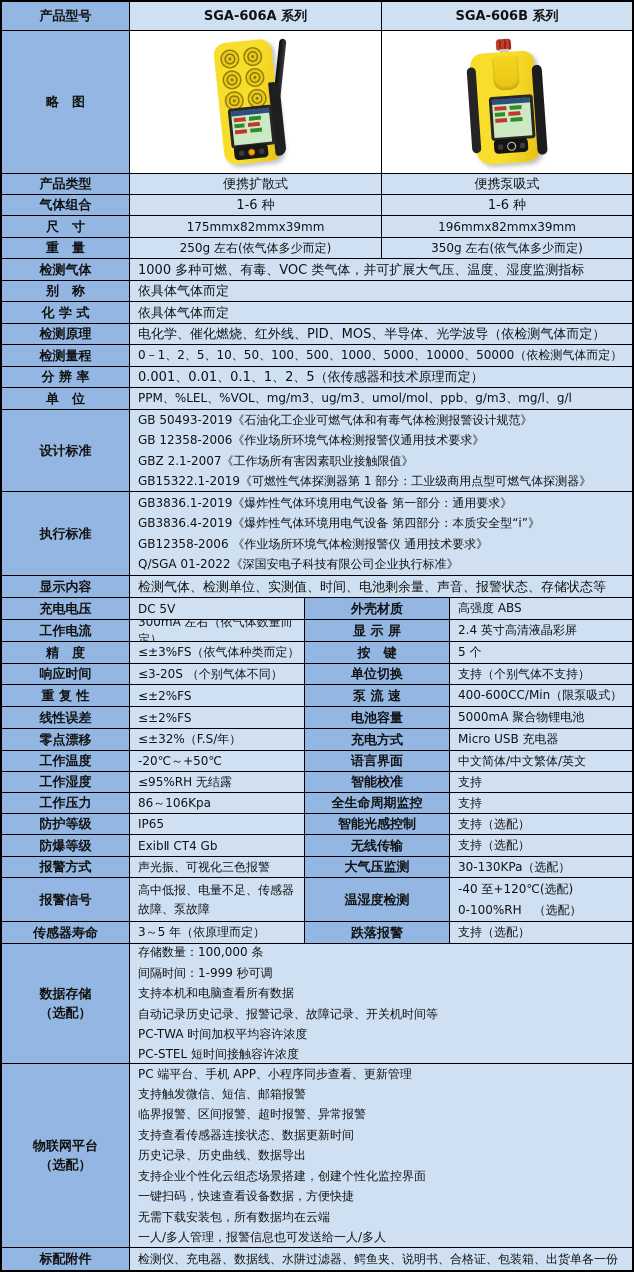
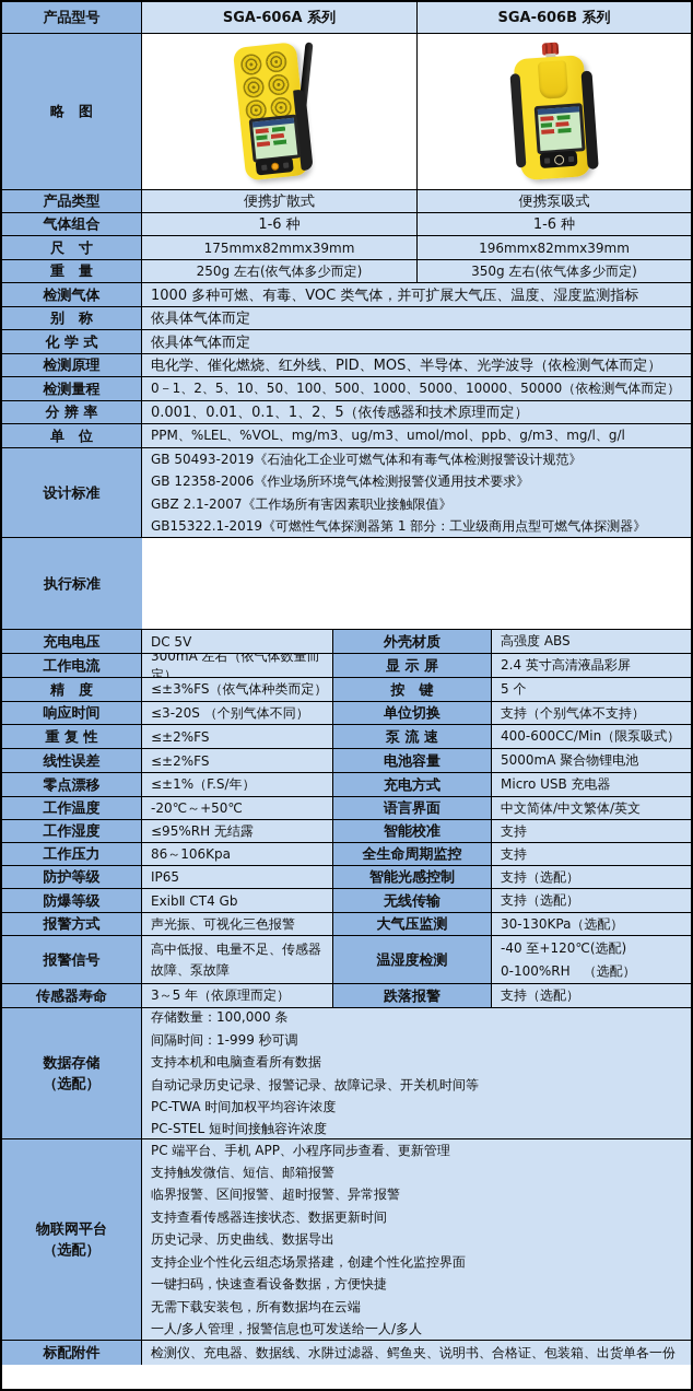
  产品型号
  SGA-606A 系列
  SGA-606B 系列
  略 图
  产品类型
  便携扩散式
  便携泵吸式
  气体组合
  1-6 种
  1-6 种
  尺 寸
  175mmx82mmx39mm
  196mmx82mmx39mm
  重 量
  250g 左右(依气体多少而定)
  350g 左右(依气体多少而定)
  检测气体
  1000 多种可燃、有毒、VOC 类气体，并可扩展大气压、温度、湿度监测指标
  别 称
  依具体气体而定
  化 学 式
  依具体气体而定
  检测原理
  电化学、催化燃烧、红外线、PID、MOS、半导体、光学波导（依检测气体而定）
  检测量程
  0－1、2、5、10、50、100、500、1000、5000、10000、50000（依检测气体而定）
  分 辨 率
  0.001、0.01、0.1、1、2、5（依传感器和技术原理而定）
  单 位
  PPM、%LEL、%VOL、mg/m3、ug/m3、umol/mol、ppb、g/m3、mg/l、g/l
  设计标准
  GB 50493-2019《石油化工企业可燃气体和有毒气体检测报警设计规范》
  GB 12358-2006《作业场所环境气体检测报警仪通用技术要求》
  GBZ 2.1-2007《工作场所有害因素职业接触限值》
  GB15322.1-2019《可燃性气体探测器第 1 部分：工业级商用点型可燃气体探测器》
  执行标准
- GB3836.1-2019《爆炸性气体环境用电气设备 第一部分：通用要求》
- GB3836.4-2019《爆炸性气体环境用电气设备 第四部分：本质安全型“i”》
- GB12358-2006 《作业场所环境气体检测报警仪 通用技术要求》
- Q/SGA 01-2022《深国安电子科技有限公司企业执行标准》
- 显示内容
- 检测气体、检测单位、实测值、时间、电池剩余量、声音、报警状态、存储状态等
  充电电压
  DC 5V
  外壳材质
  高强度 ABS
  工作电流
  300mA 左右（依气体数量而定）
  显 示 屏
  2.4 英寸高清液晶彩屏
  精 度
  ≤±3%FS（依气体种类而定）
  按 键
  5 个
  响应时间
  ≤3-20S （个别气体不同）
  单位切换
  支持（个别气体不支持）
  重 复 性
  ≤±2%FS
  泵 流 速
  400-600CC/Min（限泵吸式）
  线性误差
  ≤±2%FS
  电池容量
  5000mA 聚合物锂电池
  零点漂移
- ≤±32%（F.S/年）
+ ≤±1%（F.S/年）
  充电方式
  Micro USB 充电器
  工作温度
  -20℃～+50℃
  语言界面
  中文简体/中文繁体/英文
  工作湿度
  ≤95%RH 无结露
  智能校准
  支持
  工作压力
  86～106Kpa
  全生命周期监控
  支持
  防护等级
  IP65
  智能光感控制
  支持（选配）
  防爆等级
  ExibⅡ CT4 Gb
  无线传输
  支持（选配）
  报警方式
  声光振、可视化三色报警
  大气压监测
  30-130KPa（选配）
  报警信号
  高中低报、电量不足、传感器故障、泵故障
  温湿度检测
  -40 至+120℃(选配)
  0-100%RH （选配）
  传感器寿命
  3～5 年（依原理而定）
  跌落报警
  支持（选配）
  数据存储
  （选配）
  存储数量：100,000 条
  间隔时间：1-999 秒可调
  支持本机和电脑查看所有数据
  自动记录历史记录、报警记录、故障记录、开关机时间等
  PC-TWA 时间加权平均容许浓度
  PC-STEL 短时间接触容许浓度
  物联网平台
  （选配）
  PC 端平台、手机 APP、小程序同步查看、更新管理
  支持触发微信、短信、邮箱报警
  临界报警、区间报警、超时报警、异常报警
  支持查看传感器连接状态、数据更新时间
  历史记录、历史曲线、数据导出
  支持企业个性化云组态场景搭建，创建个性化监控界面
  一键扫码，快速查看设备数据，方便快捷
  无需下载安装包，所有数据均在云端
  一人/多人管理，报警信息也可发送给一人/多人
  标配附件
  检测仪、充电器、数据线、水阱过滤器、鳄鱼夹、说明书、合格证、包装箱、出货单各一份
